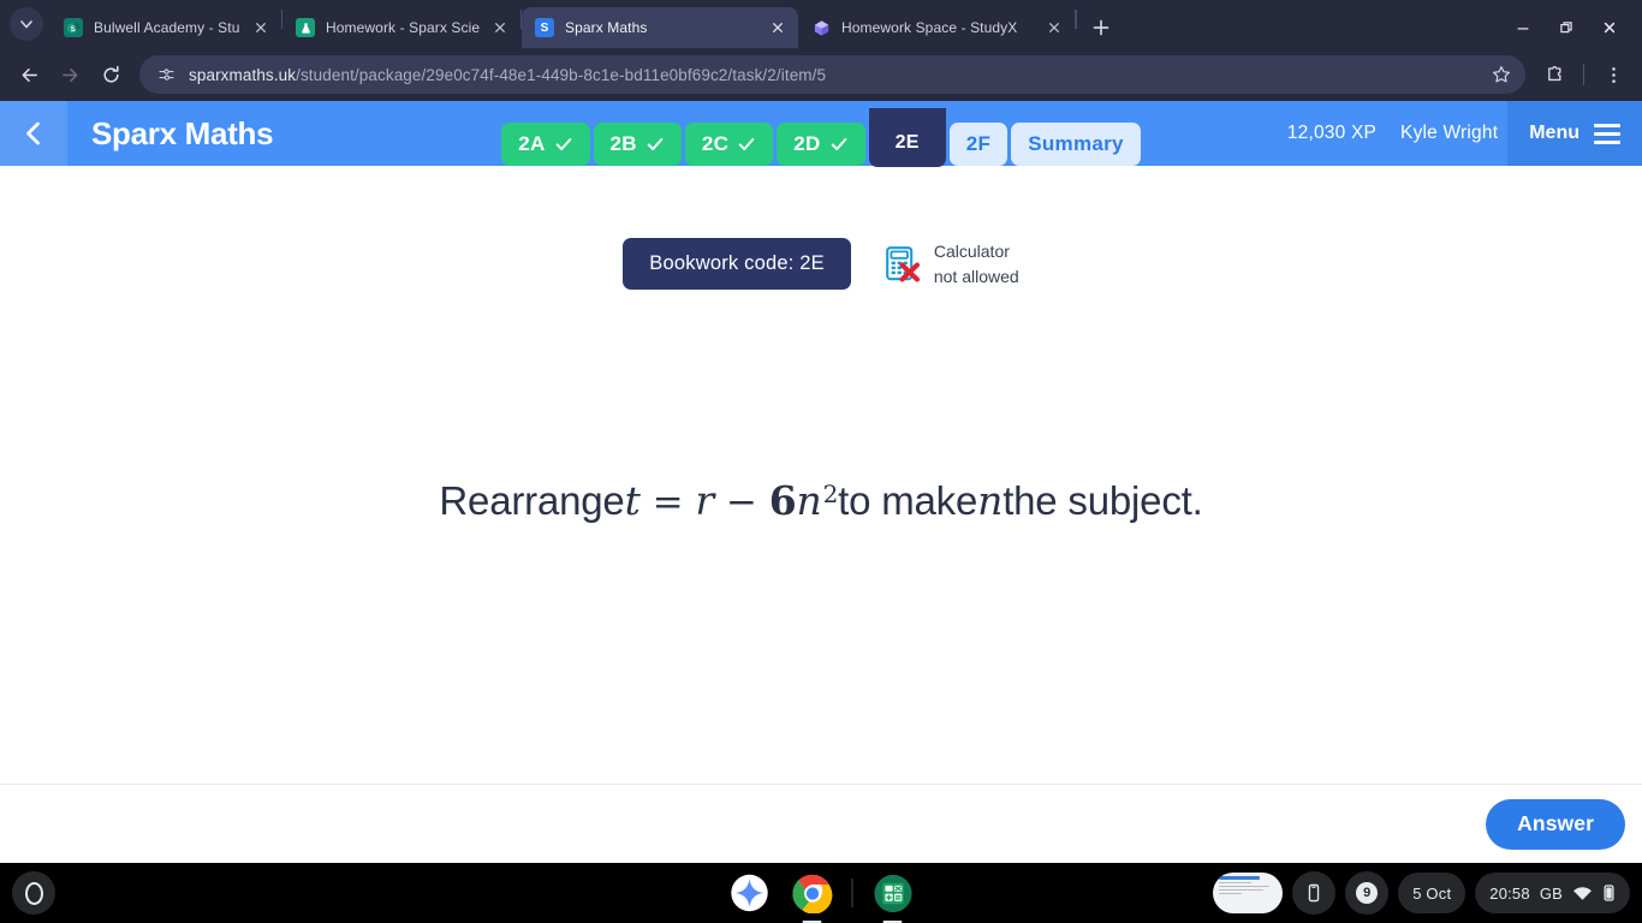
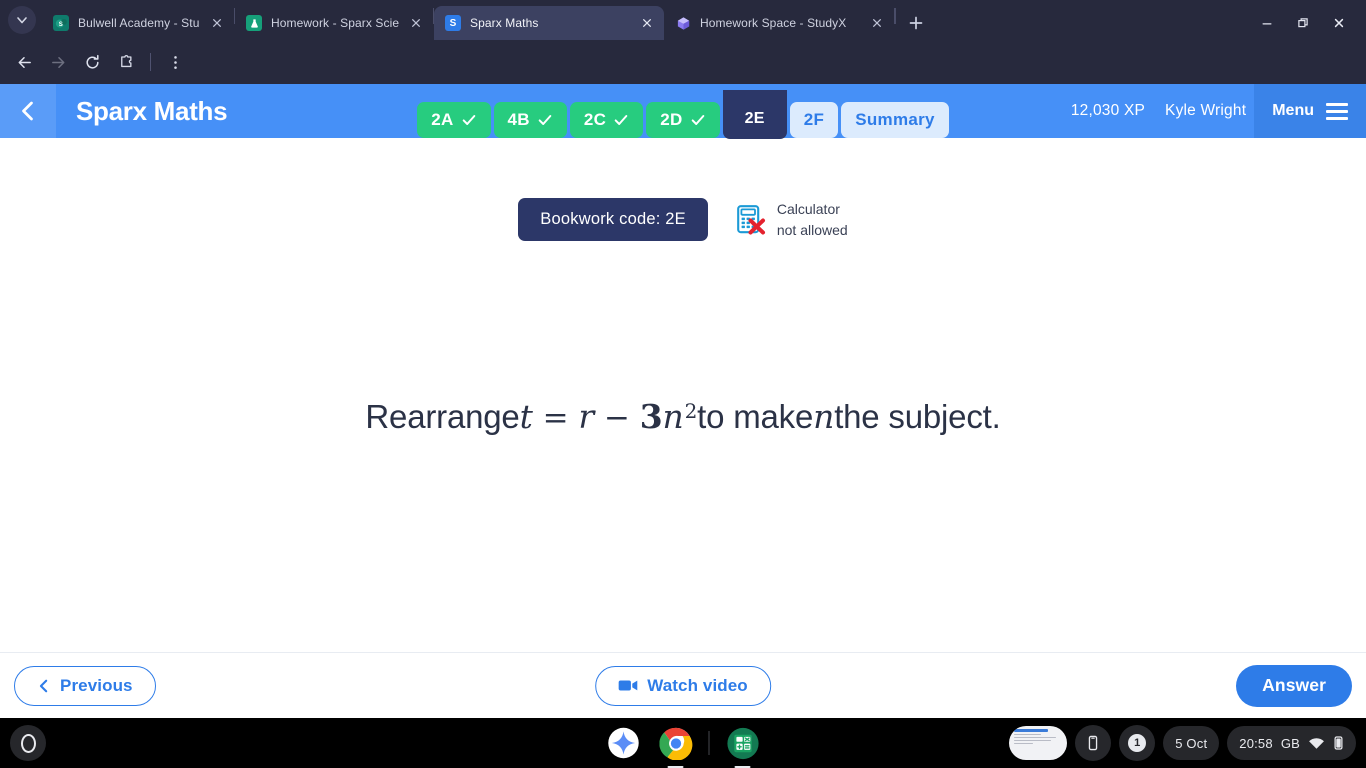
  Bulwell Academy - Stu
  Homework - Sparx Scie
  S
  Sparx Maths
  Homework Space - StudyX
- sparxmaths.uk/student/package/29e0c74f-48e1-449b-8c1e-bd11e0bf69c2/task/2/item/5
  Sparx Maths
  12,030 XP
  Kyle Wright
  Menu
  2A
- 2B
+ 4B
  2C
  2D
  2E
  2F
  Summary
  Bookwork code: 2E
  Calculator
  not allowed
  Rearrange
  t
  =
  r
  −
- 6
+ 3
  n
  2
  to make
  n
  the subject.
+ Previous
+ Watch video
  Answer
- 9
+ 1
  5 Oct
  20:58
  GB
